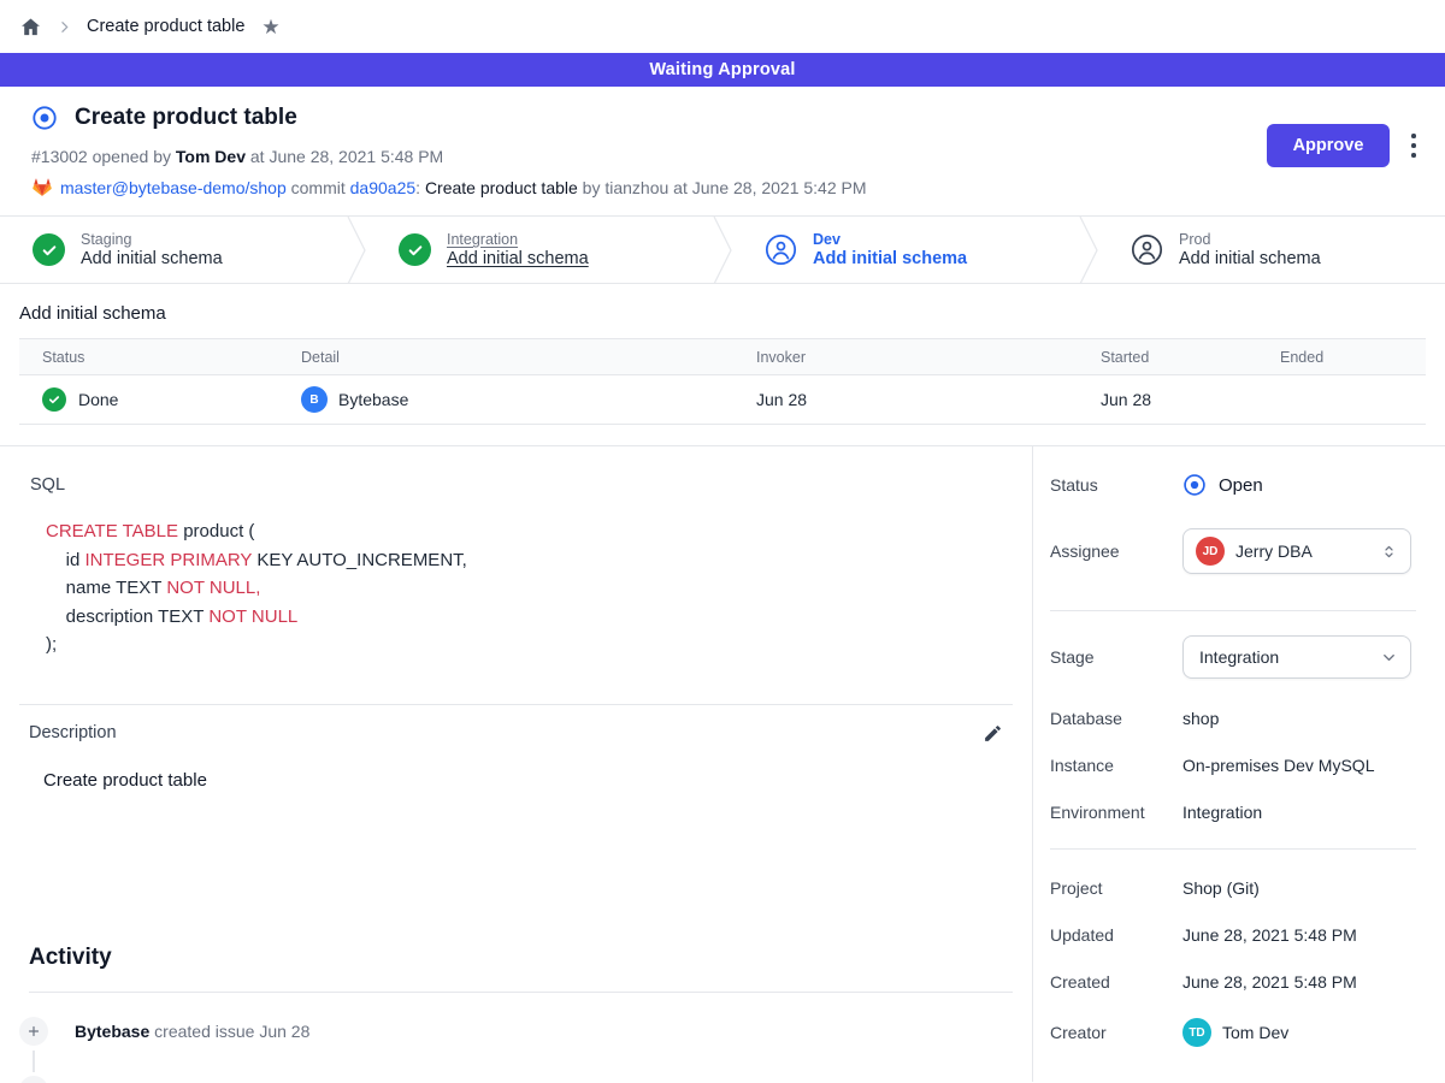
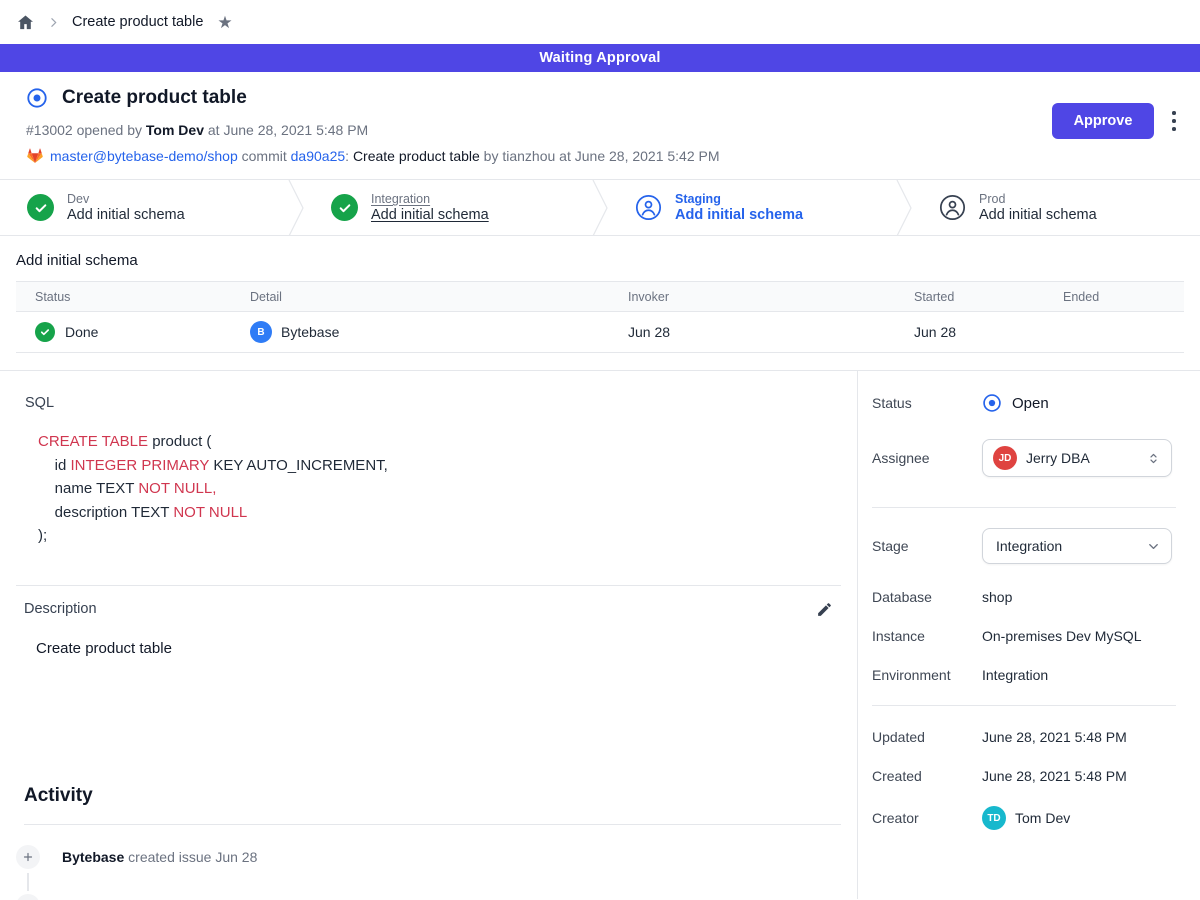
  Create product table
  ★
  Waiting Approval
  Create product table
  #13002 opened by Tom Dev at June 28, 2021 5:48 PM
  master@bytebase-demo/shop commit da90a25: Create product table by tianzhou at June 28, 2021 5:42 PM
  Approve
- Staging
+ Dev
  Add initial schema
  Integration
  Add initial schema
- Dev
+ Staging
  Add initial schema
  Prod
  Add initial schema
  Add initial schema
  Status
  Detail
  Invoker
  Started
  Ended
  Done
  B
  Bytebase
  Jun 28
  Jun 28
  SQL
  CREATE TABLE product (
  id INTEGER PRIMARY KEY AUTO_INCREMENT,
  name TEXT NOT NULL,
  description TEXT NOT NULL
  );
  Description
  Create product table
  Activity
  Bytebase created issue Jun 28
  Status
  Open
  Assignee
  JD
  Jerry DBA
  Stage
  Integration
  Database
  shop
  Instance
  On-premises Dev MySQL
  Environment
  Integration
- Project
- Shop (Git)
  Updated
  June 28, 2021 5:48 PM
  Created
  June 28, 2021 5:48 PM
  Creator
  TD
  Tom Dev
